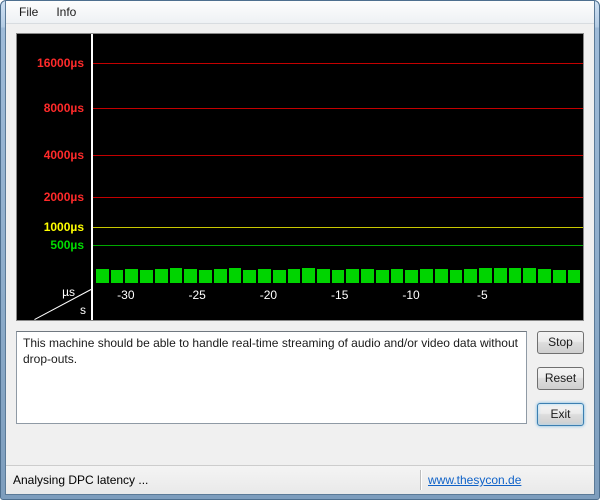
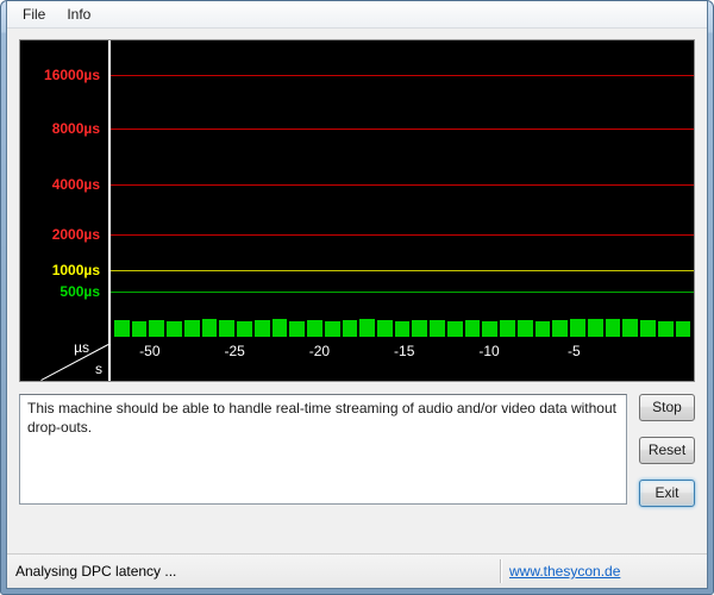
  File
  Info
  16000µs
  8000µs
  4000µs
  2000µs
  1000µs
  500µs
  µs
  s
- -30
+ -50
  -25
  -20
  -15
  -10
  -5
  This machine should be able to handle real-time streaming of audio and/or video data without drop-outs.
  Stop
  Reset
  Exit
  Analysing DPC latency ...
  www.thesycon.de
